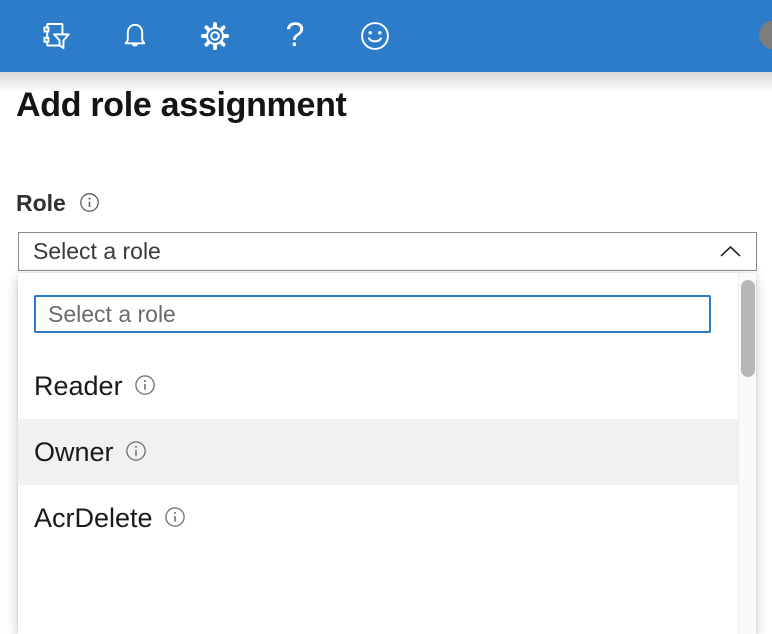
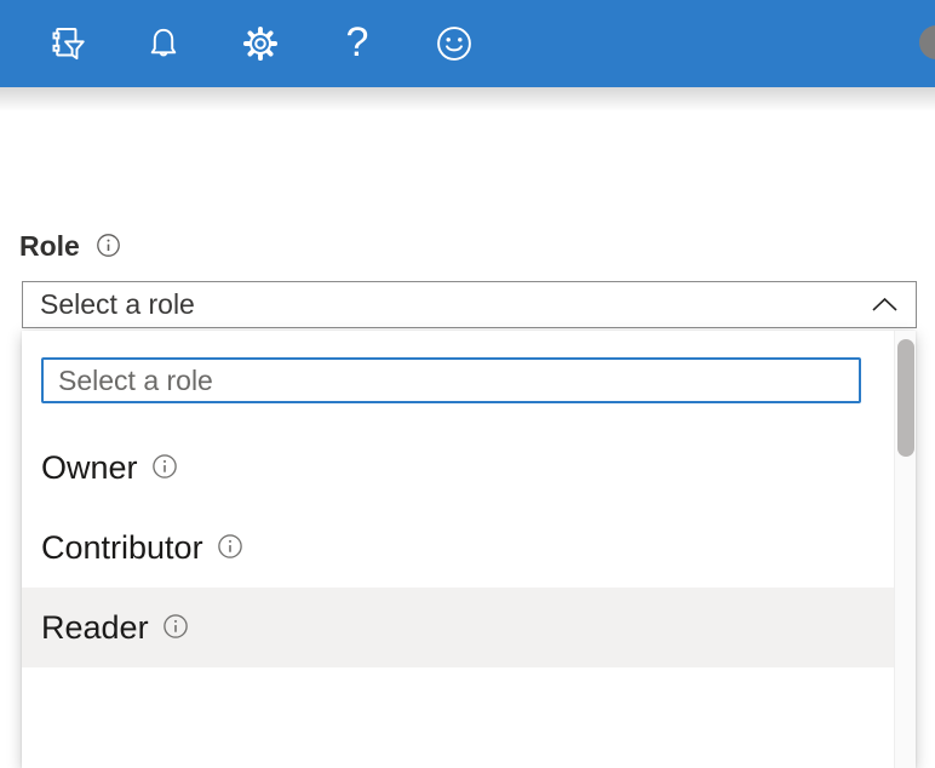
  ?
- Add role assignment
  Role
  Select a role
  Select a role
- Reader
+ Owner
+ Contributor
- Owner
+ Reader
- AcrDelete
